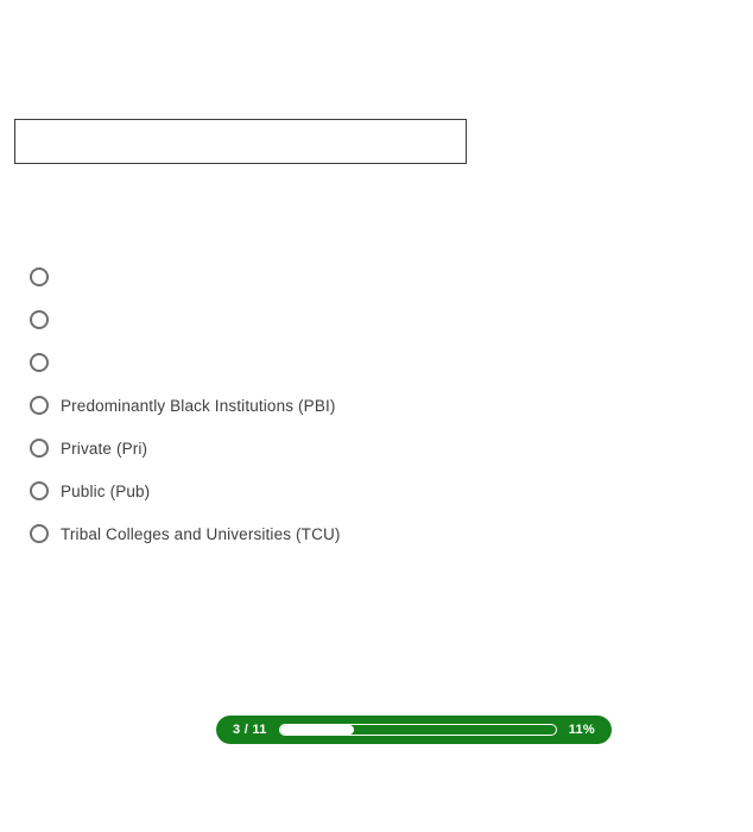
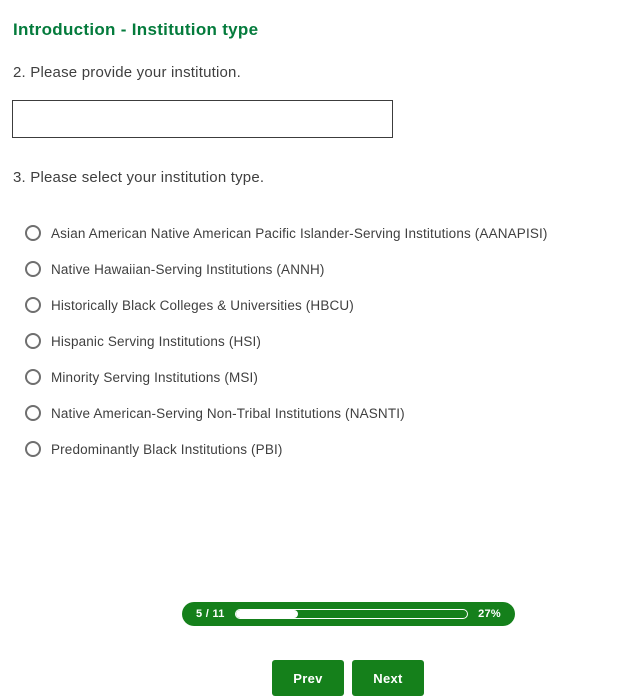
+ Introduction - Institution type
+ 2. Please provide your institution.
+ 3. Please select your institution type.
+ Asian American Native American Pacific Islander-Serving Institutions (AANAPISI)
+ Native Hawaiian-Serving Institutions (ANNH)
+ Historically Black Colleges & Universities (HBCU)
+ Hispanic Serving Institutions (HSI)
+ Minority Serving Institutions (MSI)
+ Native American-Serving Non-Tribal Institutions (NASNTI)
  Predominantly Black Institutions (PBI)
- Private (Pri)
- Public (Pub)
- Tribal Colleges and Universities (TCU)
- 3 / 11
+ 5 / 11
- 11%
+ 27%
+ Prev
+ Next
